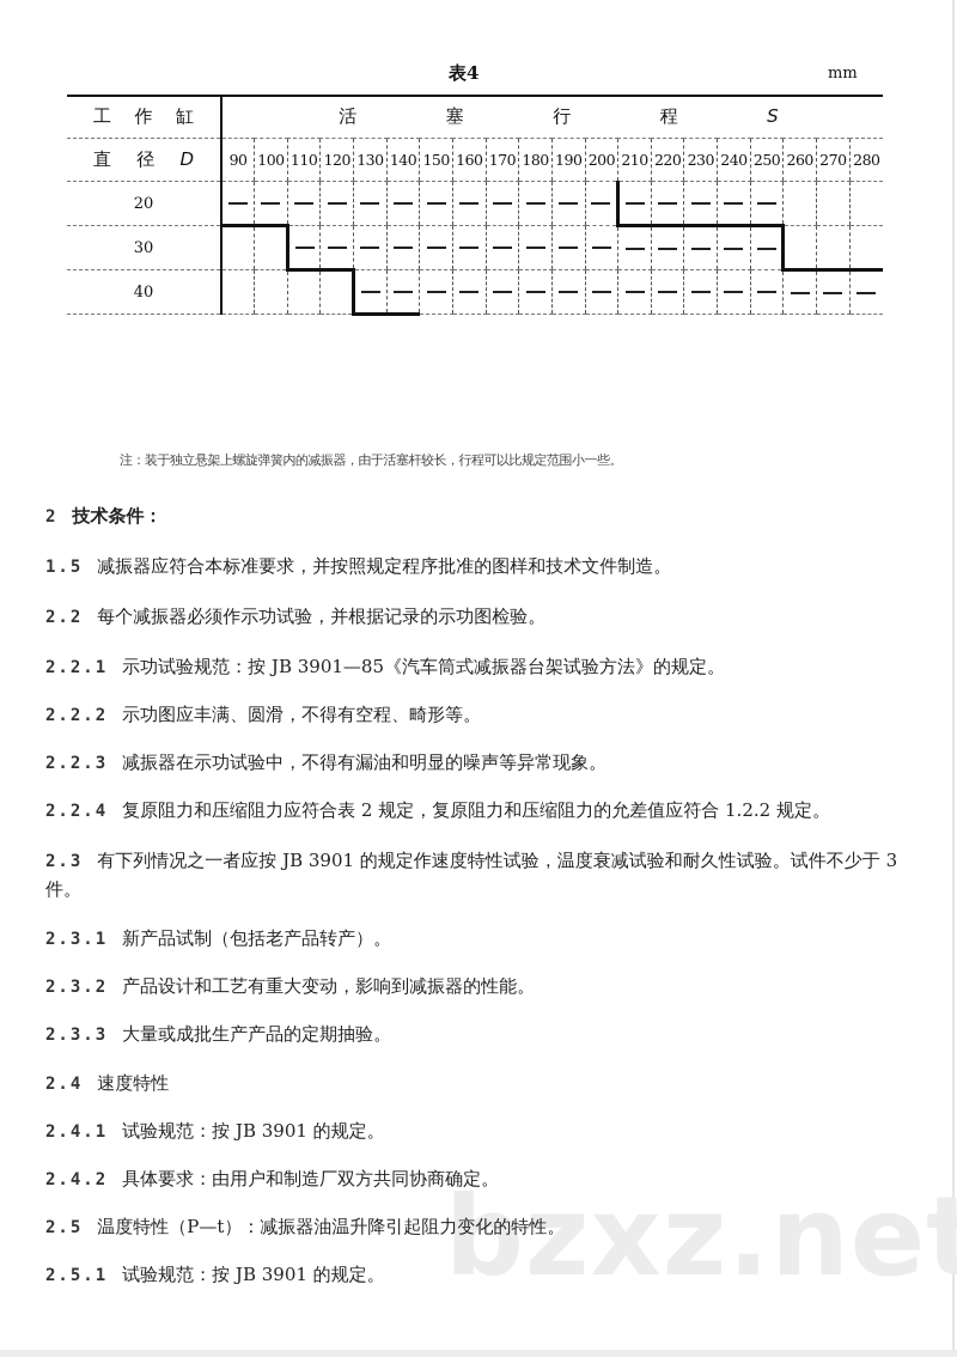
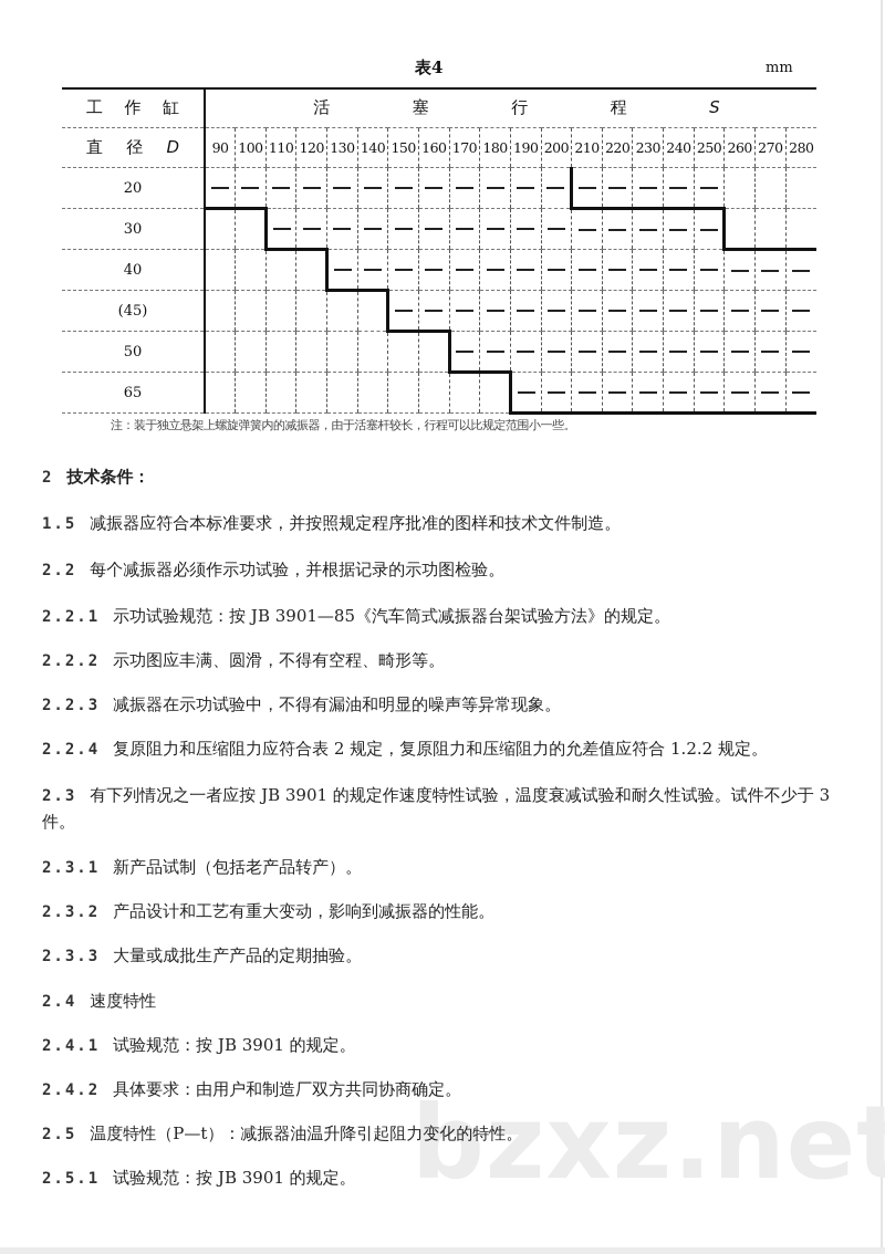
  bzxz.net
  表4
  mm
  工 作 缸	活 塞 行 程 S
  直 径 D	90	100	110	120	130	140	150	160	170	180	190	200	210	220	230	240	250	260	270	280
  20
  30
  40
+ (45)
+ 50
+ 65
  注：装于独立悬架上螺旋弹簧内的减振器，由于活塞杆较长，行程可以比规定范围小一些。
  2 技术条件：
  1.5 减振器应符合本标准要求，并按照规定程序批准的图样和技术文件制造。
  2.2 每个减振器必须作示功试验，并根据记录的示功图检验。
  2.2.1 示功试验规范：按 JB 3901—85《汽车筒式减振器台架试验方法》的规定。
  2.2.2 示功图应丰满、圆滑，不得有空程、畸形等。
  2.2.3 减振器在示功试验中，不得有漏油和明显的噪声等异常现象。
  2.2.4 复原阻力和压缩阻力应符合表 2 规定，复原阻力和压缩阻力的允差值应符合 1.2.2 规定。
  2.3 有下列情况之一者应按 JB 3901 的规定作速度特性试验，温度衰减试验和耐久性试验。试件不少于 3 件。
  2.3.1 新产品试制（包括老产品转产）。
  2.3.2 产品设计和工艺有重大变动，影响到减振器的性能。
  2.3.3 大量或成批生产产品的定期抽验。
  2.4 速度特性
  2.4.1 试验规范：按 JB 3901 的规定。
  2.4.2 具体要求：由用户和制造厂双方共同协商确定。
  2.5 温度特性（P—t）：减振器油温升降引起阻力变化的特性。
  2.5.1 试验规范：按 JB 3901 的规定。
